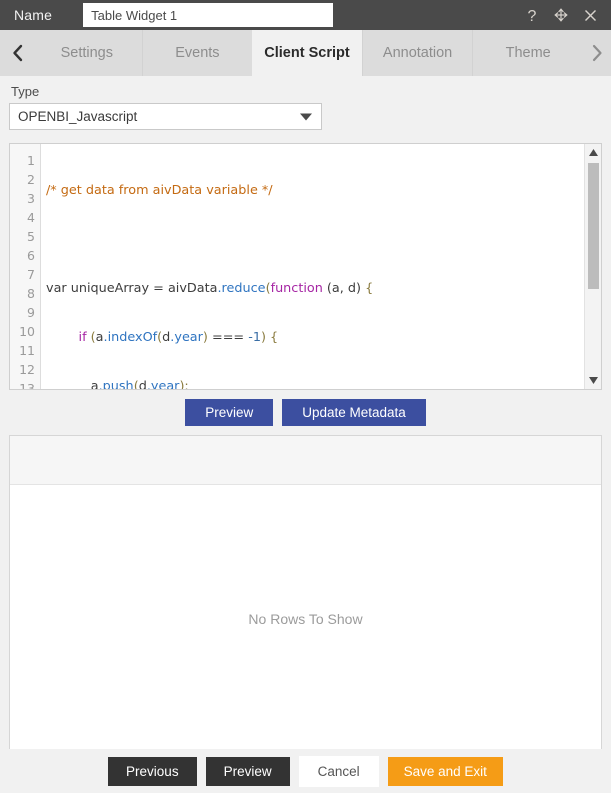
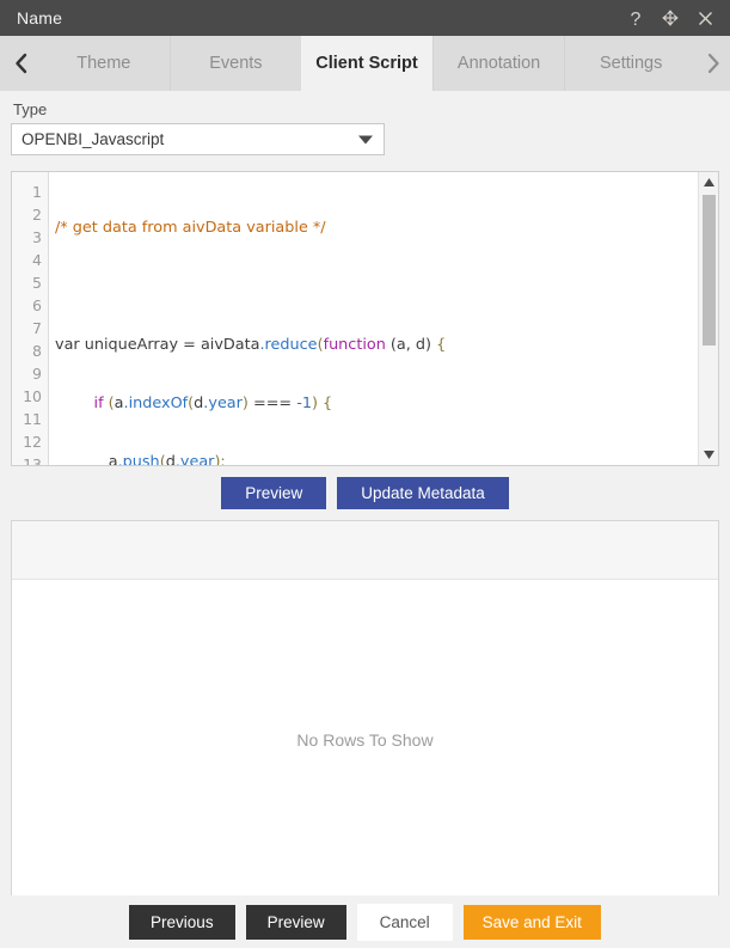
  Name
- Table Widget 1
  ?
- Settings
+ Theme
  Events
  Client Script
  Annotation
- Theme
+ Settings
  Type
  OPENBI_Javascript
  1
  2
  3
  4
  5
  6
  7
  8
  9
  10
  11
  12
  13
  /* get data from aivData variable */
  var uniqueArray = aivData.reduce(function (a, d) {
  if (a.indexOf(d.year) === -1) {
  a.push(d.year);
  Preview
  Update Metadata
  No Rows To Show
  Previous
  Preview
  Cancel
  Save and Exit
